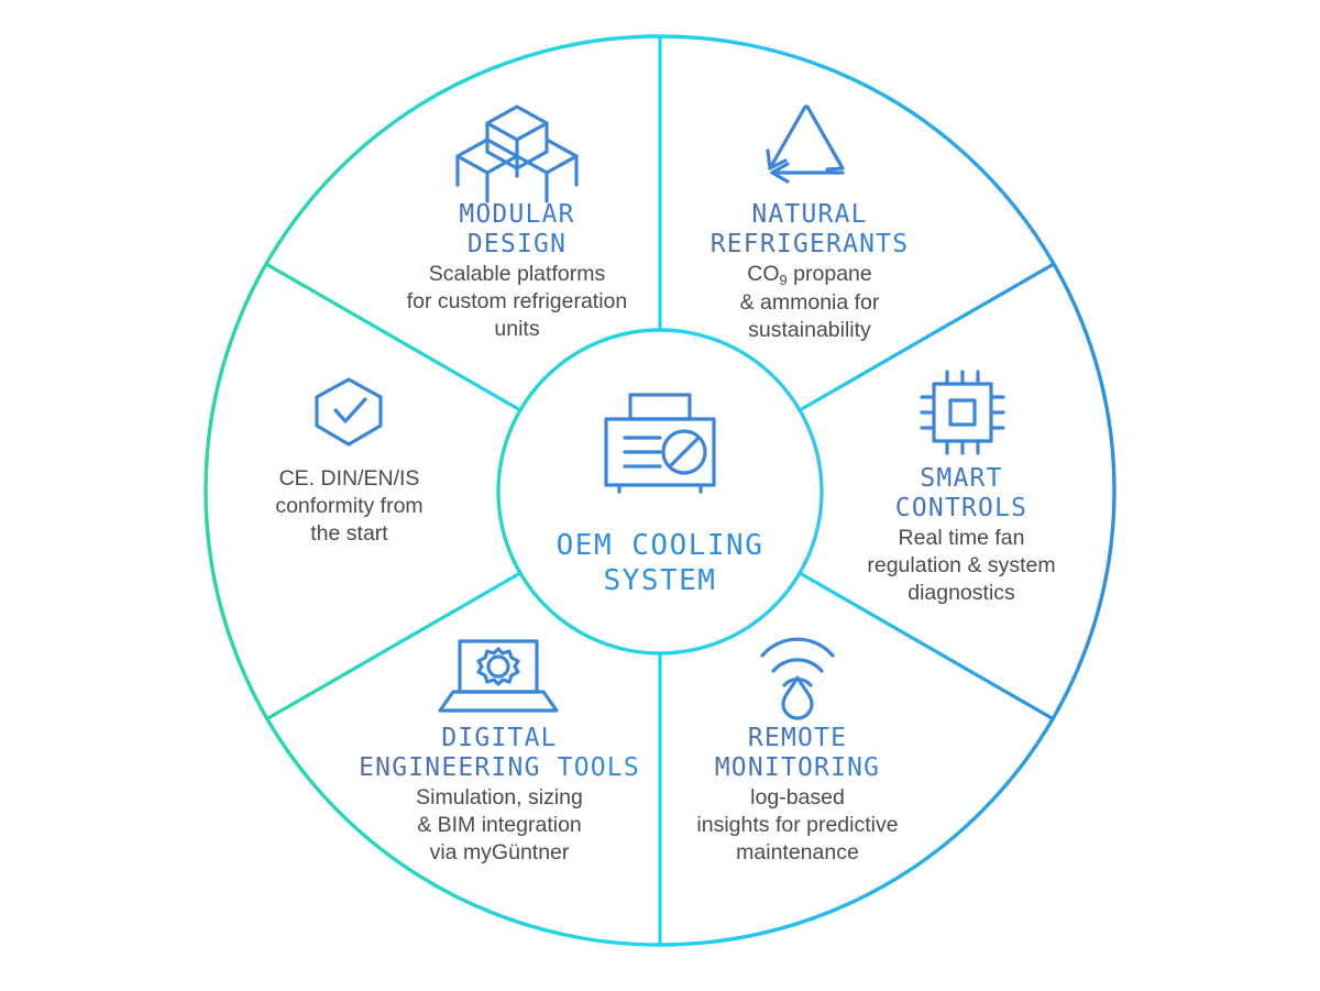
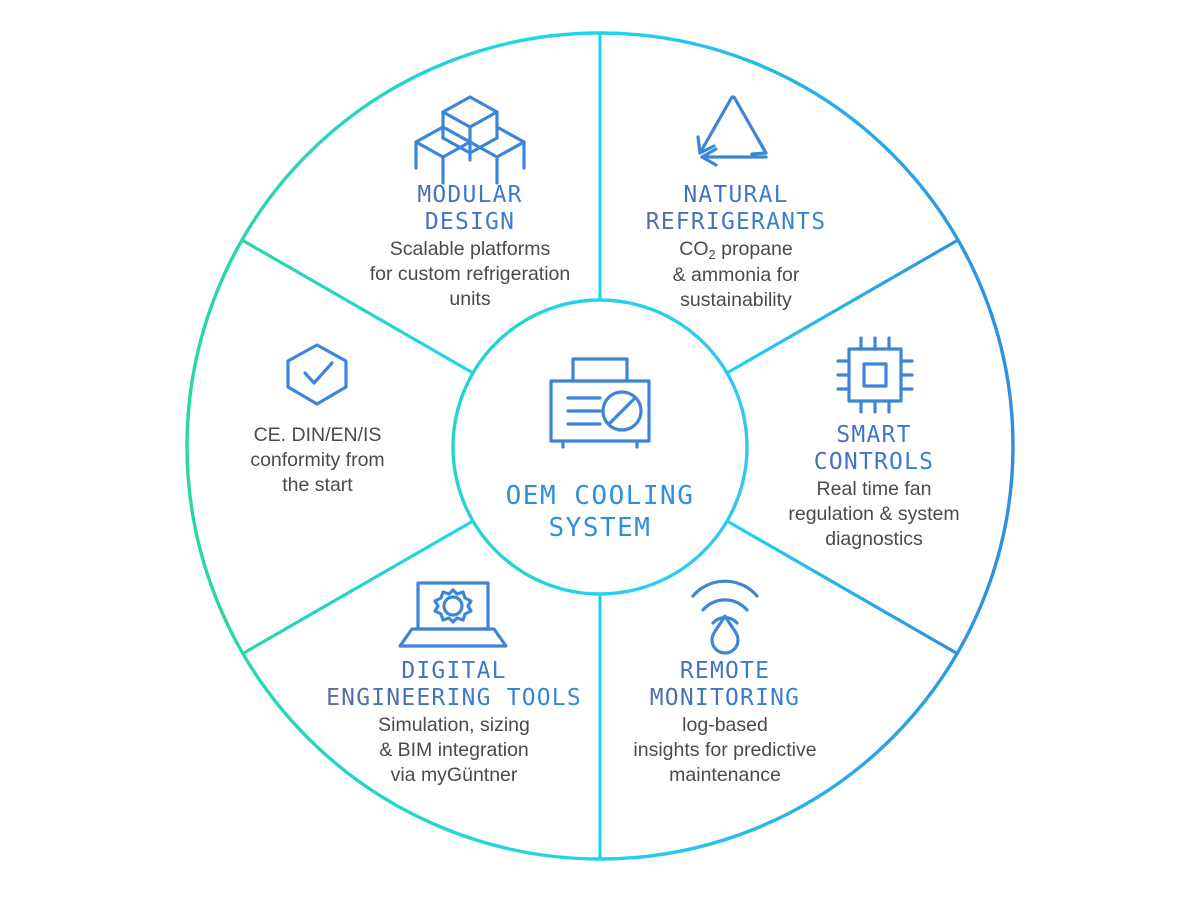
  OEM COOLING
  SYSTEM
  MODULAR
  DESIGN
  Scalable platforms
  for custom refrigeration
  units
  NATURAL
  REFRIGERANTS
- CO9 propane
+ CO2 propane
  & ammonia for
  sustainability
  SMART
  CONTROLS
  Real time fan
  regulation & system
  diagnostics
  REMOTE
  MONITORING
  log-based
  insights for predictive
  maintenance
  DIGITAL
  ENGINEERING TOOLS
  Simulation, sizing
  & BIM integration
  via myGüntner
  CE. DIN/EN/IS
  conformity from
  the start
